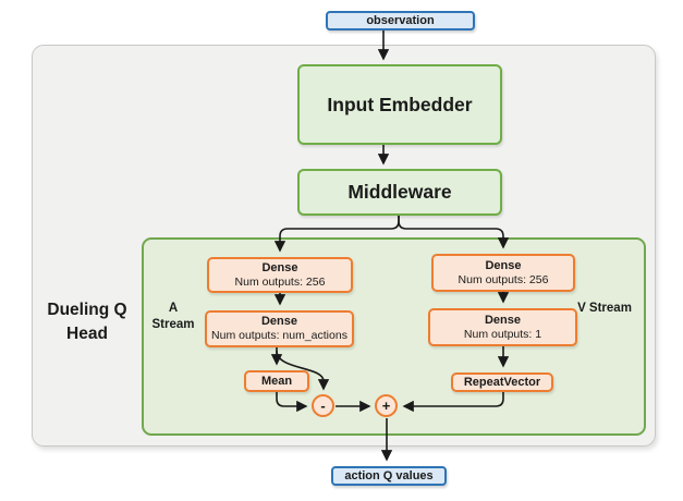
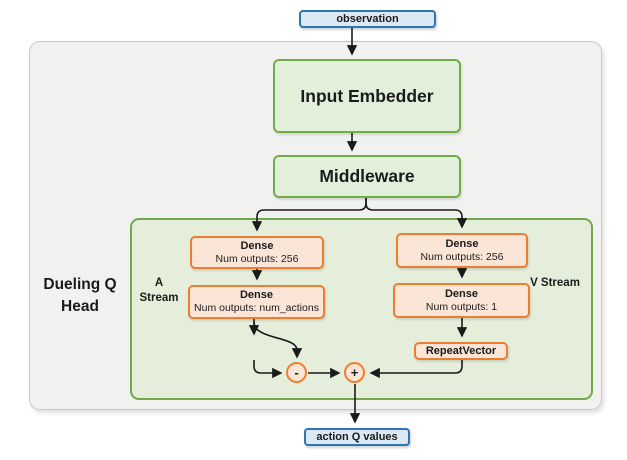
  observation
  action Q values
  Input Embedder
  Middleware
  Dense
  Num outputs: 256
  Dense
  Num outputs: num_actions
  Dense
  Num outputs: 256
  Dense
  Num outputs: 1
- Mean
  RepeatVector
  -
  +
  Dueling Q Head
  A Stream
  V Stream
